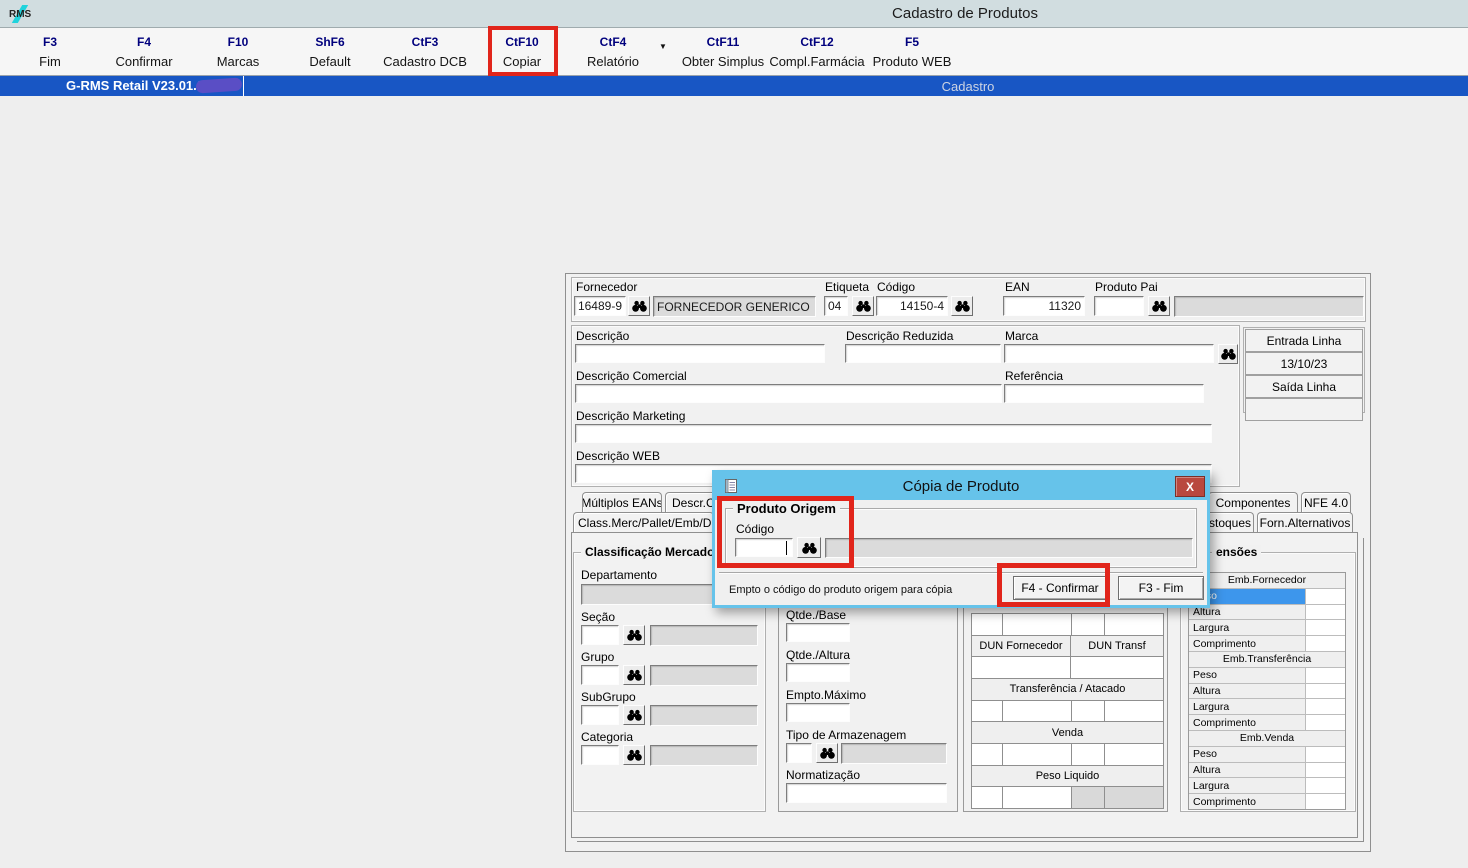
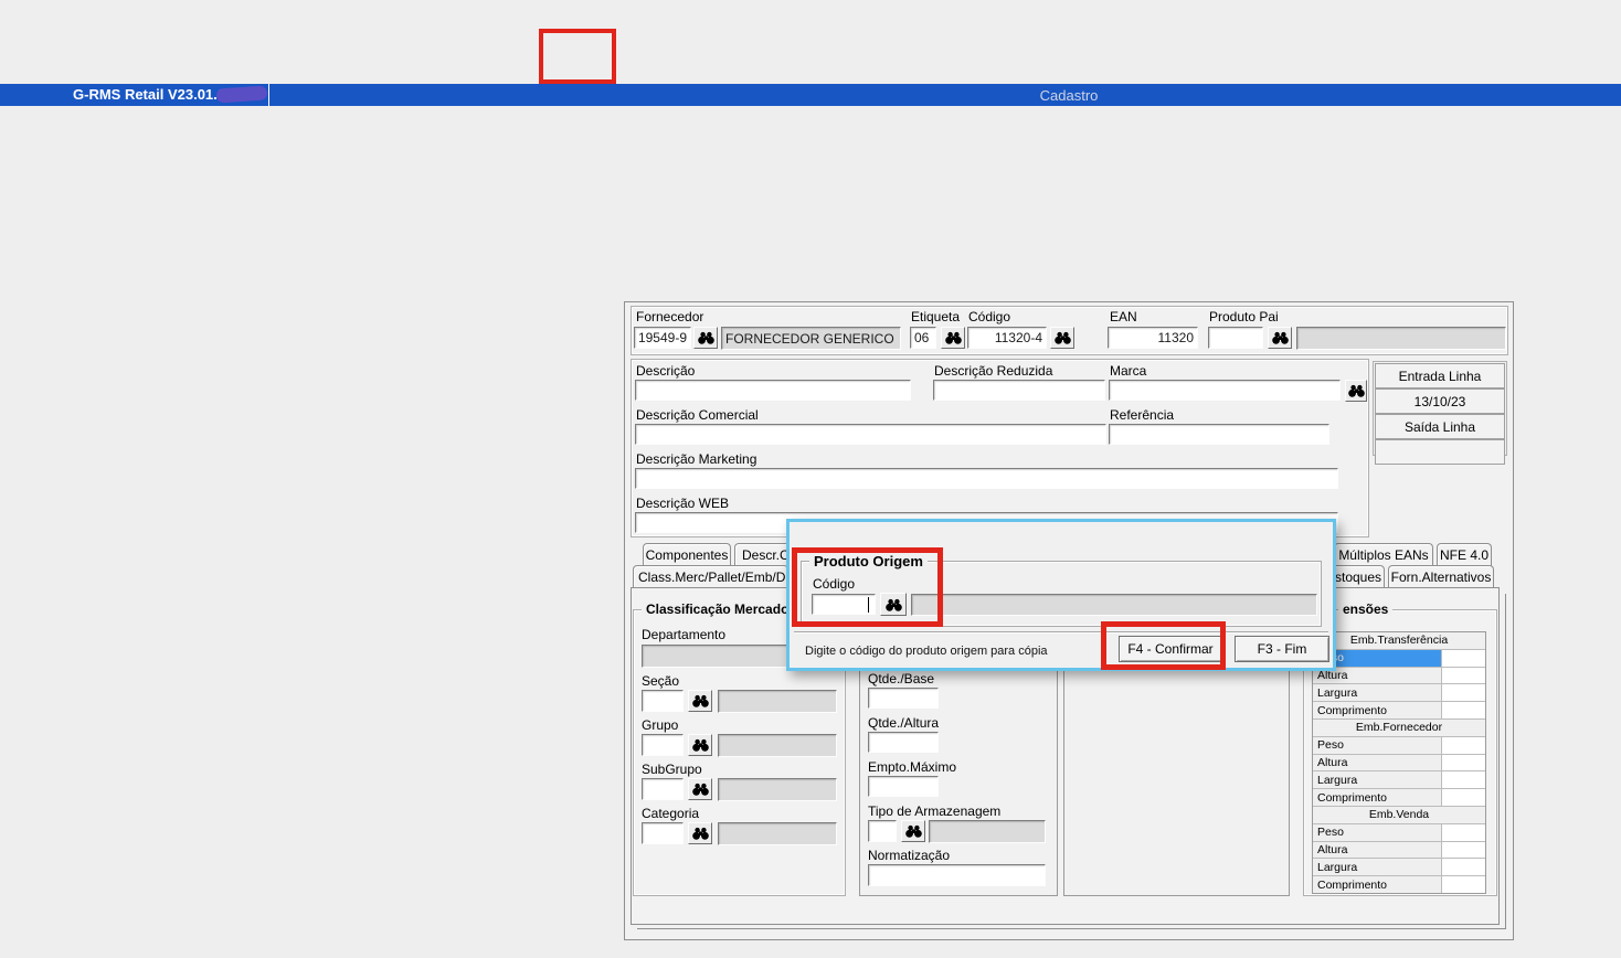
- RMS
- Cadastro de Produtos
- F3
- Fim
- F4
- Confirmar
- F10
- Marcas
- ShF6
- Default
- CtF3
- Cadastro DCB
- CtF10
- Copiar
- CtF4
- Relatório
- ▼
- CtF11
- Obter Simplus
- CtF12
- Compl.Farmácia
- F5
- Produto WEB
  G-RMS Retail V23.01
  Cadastro
  Fornecedor
- 16489-9
+ 19549-9
  FORNECEDOR GENERICO
  Etiqueta
- 04
+ 06
  Código
- 14150-4
+ 11320-4
  EAN
  11320
  Produto Pai
  Descrição
  Descrição Reduzida
  Marca
  Descrição Comercial
  Referência
  Descrição Marketing
  Descrição WEB
  Entrada Linha
  13/10/23
  Saída Linha
- Múltiplos EANs
+ Componentes
  Descr.C
- Componentes
+ Múltiplos EANs
  NFE 4.0
  Class.Merc/Pallet/Emb/D
  stoques
  Forn.Alternativos
  Classificação Mercado
  Departamento
  Seção
  Grupo
  SubGrupo
  Categoria
  Qtde./Base
  Qtde./Altura
  Empto.Máximo
  Tipo de Armazenagem
  Normatização
- DUN Fornecedor
- DUN Transf
- Transferência / Atacado
- Venda
- Peso Liquido
  ensões
- Emb.Fornecedor
+ Emb.Transferência
  Altura
  Largura
  Comprimento
- Emb.Transferência
+ Emb.Fornecedor
  Peso
  Altura
  Largura
  Comprimento
  Emb.Venda
  Peso
  Altura
  Largura
  Comprimento
- Cópia de Produto
- X
  Produto Origem
  Código
- Empto o código do produto origem para cópia
+ Digite o código do produto origem para cópia
  F4 - Confirmar
  F3 - Fim
